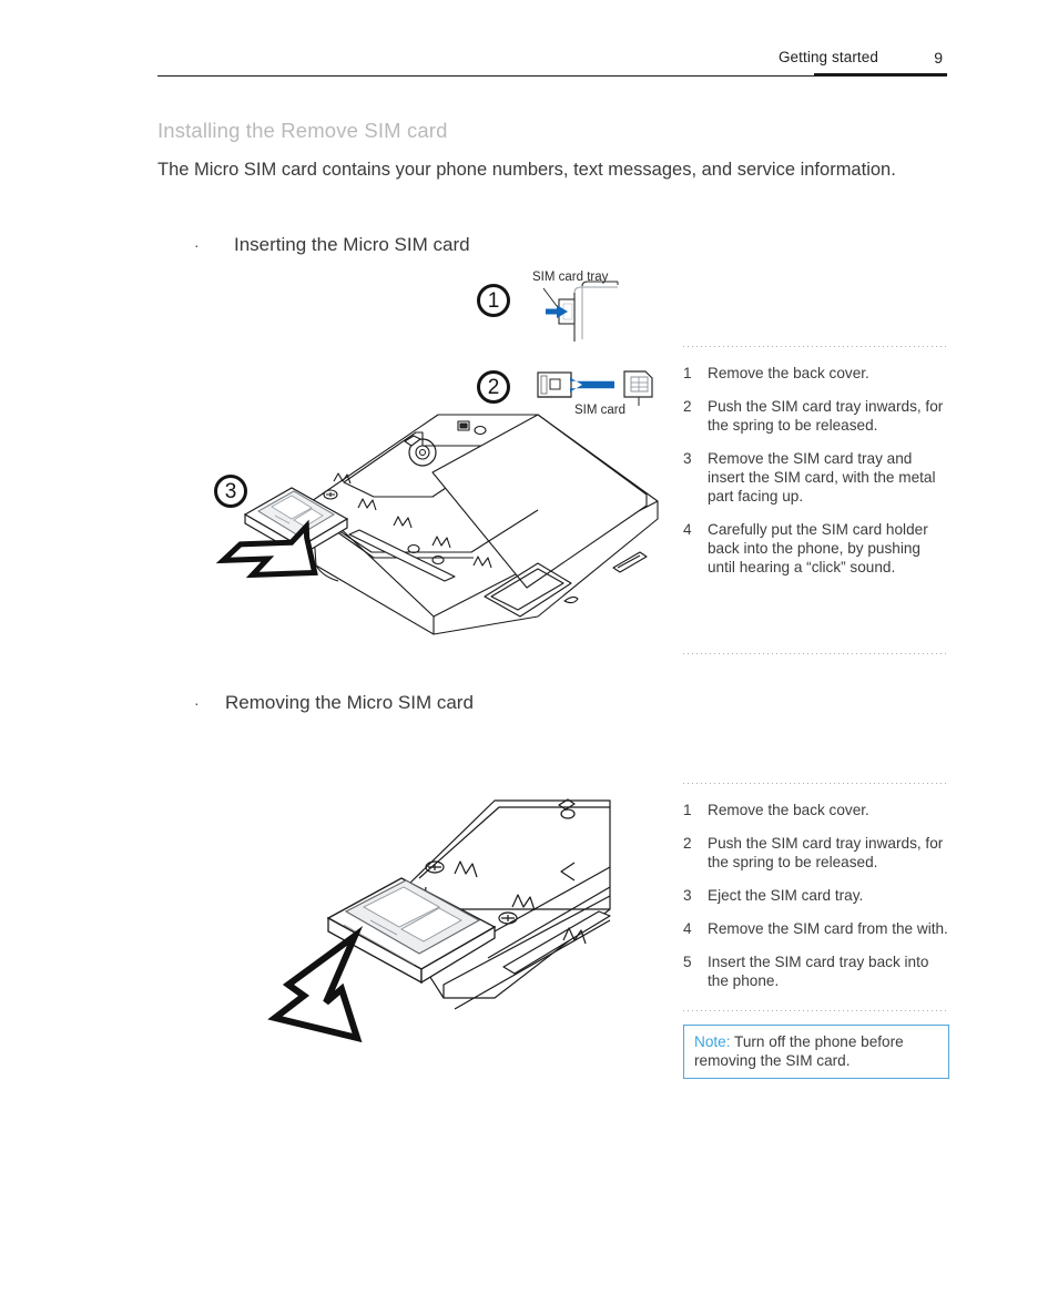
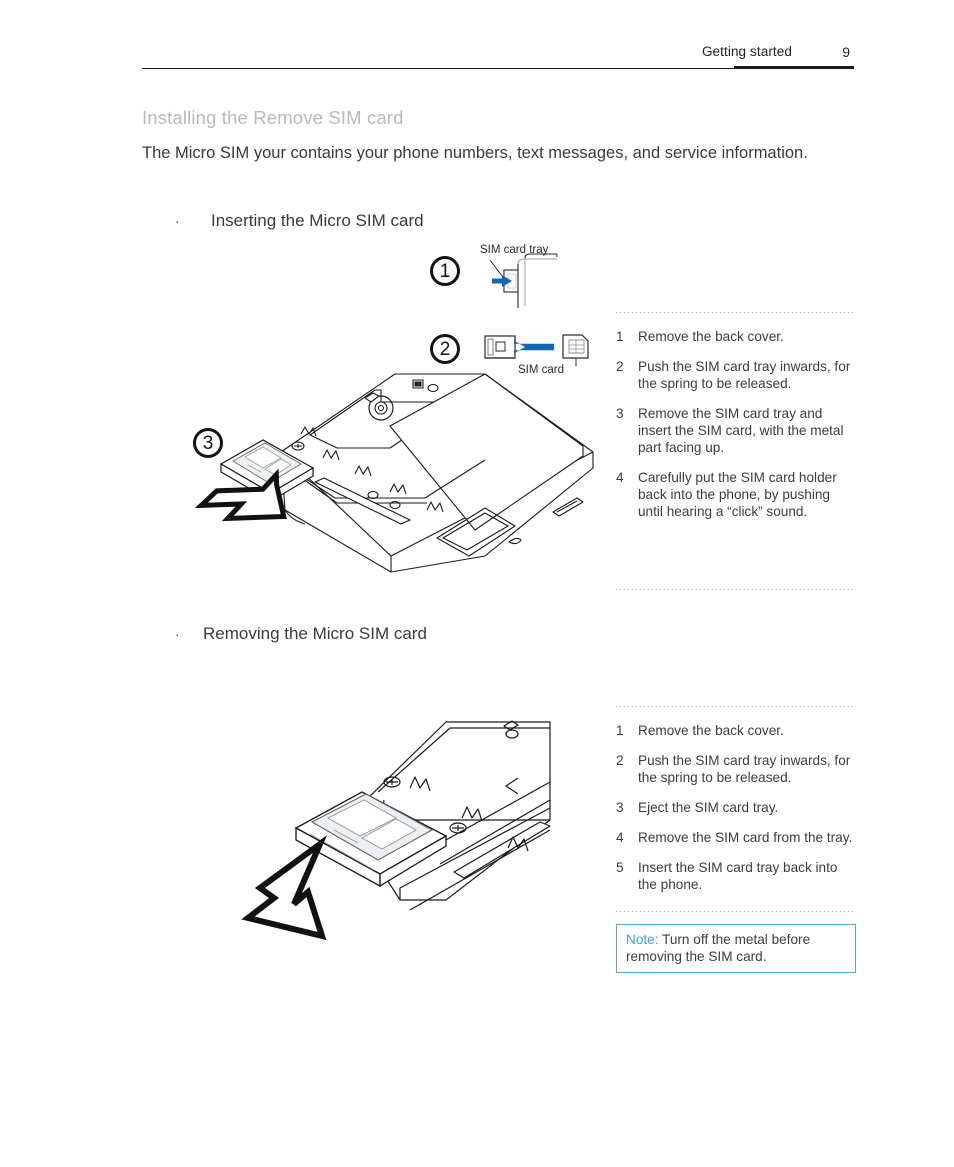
  Getting started
  9
  Installing the Remove SIM card
- The Micro SIM card contains your phone numbers, text messages, and service information.
+ The Micro SIM your contains your phone numbers, text messages, and service information.
  ·
  Inserting the Micro SIM card
  ·
  Removing the Micro SIM card
  1
  SIM card tray
  2
  SIM card
  3
  1
  Remove the back cover.
  2
  Push the SIM card tray inwards, for the spring to be released.
  3
  Remove the SIM card tray and insert the SIM card, with the metal part facing up.
  4
  Carefully put the SIM card holder back into the phone, by pushing until hearing a “click” sound.
  1
  Remove the back cover.
  2
  Push the SIM card tray inwards, for the spring to be released.
  3
  Eject the SIM card tray.
  4
- Remove the SIM card from the with.
+ Remove the SIM card from the tray.
  5
  Insert the SIM card tray back into the phone.
- Note: Turn off the phone before removing the SIM card.
+ Note: Turn off the metal before removing the SIM card.
